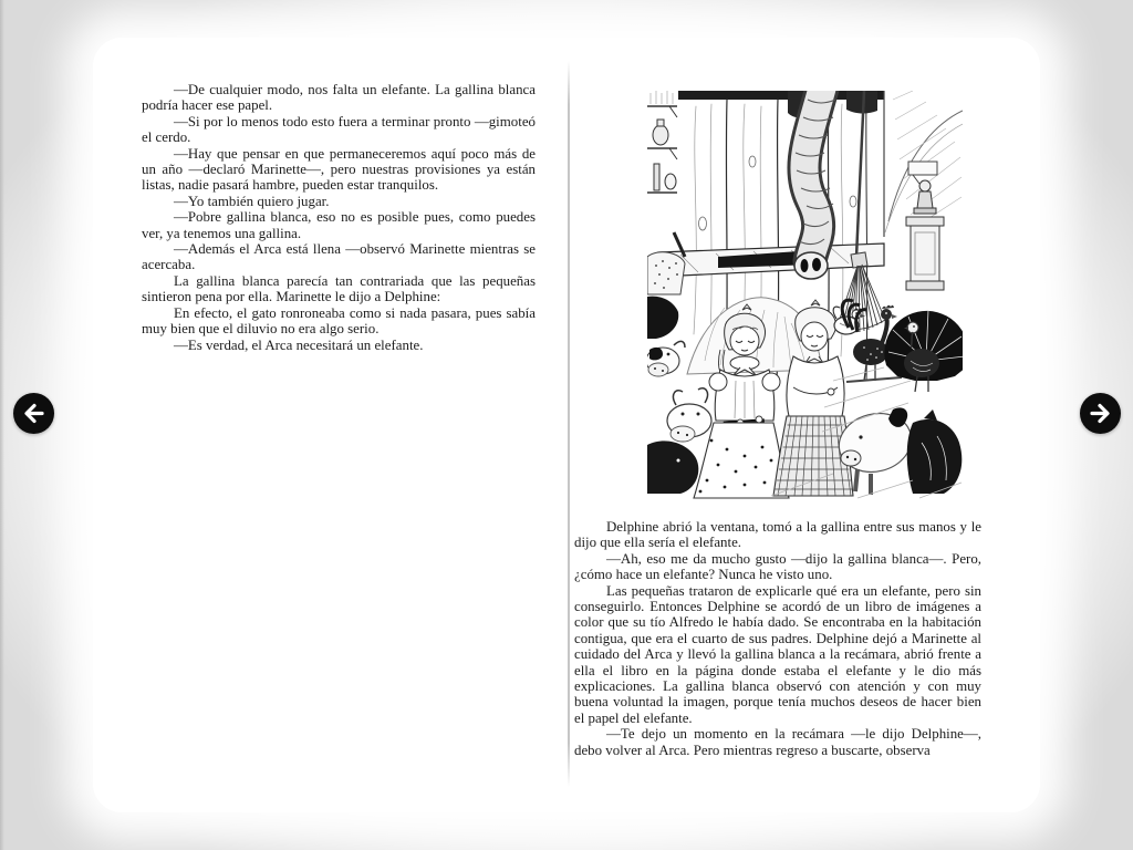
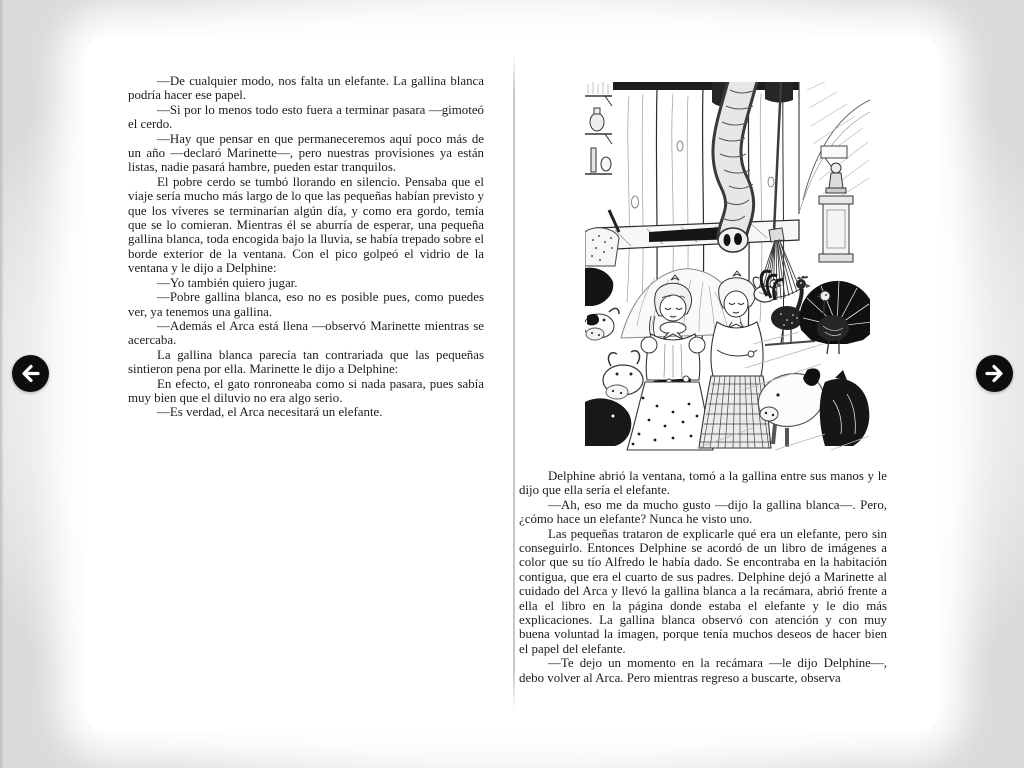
  —De cualquier modo, nos falta un elefante. La gallina blanca podría hacer ese papel.
- —Si por lo menos todo esto fuera a terminar pronto —gimoteó el cerdo.
+ —Si por lo menos todo esto fuera a terminar pasara —gimoteó el cerdo.
  —Hay que pensar en que permaneceremos aquí poco más de un año —declaró Marinette—, pero nuestras provisiones ya están listas, nadie pasará hambre, pueden estar tranquilos.
+ El pobre cerdo se tumbó llorando en silencio. Pensaba que el viaje sería mucho más largo de lo que las pequeñas habían previsto y que los víveres se terminarían algún día, y como era gordo, temía que se lo comieran. Mientras él se aburría de esperar, una pequeña gallina blanca, toda encogida bajo la lluvia, se había trepado sobre el borde exterior de la ventana. Con el pico golpeó el vidrio de la ventana y le dijo a Delphine:
  —Yo también quiero jugar.
  —Pobre gallina blanca, eso no es posible pues, como puedes ver, ya tenemos una gallina.
  —Además el Arca está llena —observó Marinette mientras se acercaba.
  La gallina blanca parecía tan contrariada que las pequeñas sintieron pena por ella. Marinette le dijo a Delphine:
  En efecto, el gato ronroneaba como si nada pasara, pues sabía muy bien que el diluvio no era algo serio.
  —Es verdad, el Arca necesitará un elefante.
  Delphine abrió la ventana, tomó a la gallina entre sus manos y le dijo que ella sería el elefante.
  —Ah, eso me da mucho gusto —dijo la gallina blanca—. Pero, ¿cómo hace un elefante? Nunca he visto uno.
  Las pequeñas trataron de explicarle qué era un elefante, pero sin conseguirlo. Entonces Delphine se acordó de un libro de imágenes a color que su tío Alfredo le había dado. Se encontraba en la habitación contigua, que era el cuarto de sus padres. Delphine dejó a Marinette al cuidado del Arca y llevó la gallina blanca a la recámara, abrió frente a ella el libro en la página donde estaba el elefante y le dio más explicaciones. La gallina blanca observó con atención y con muy buena voluntad la imagen, porque tenía muchos deseos de hacer bien el papel del elefante.
  —Te dejo un momento en la recámara —le dijo Delphine—, debo volver al Arca. Pero mientras regreso a buscarte, observa
